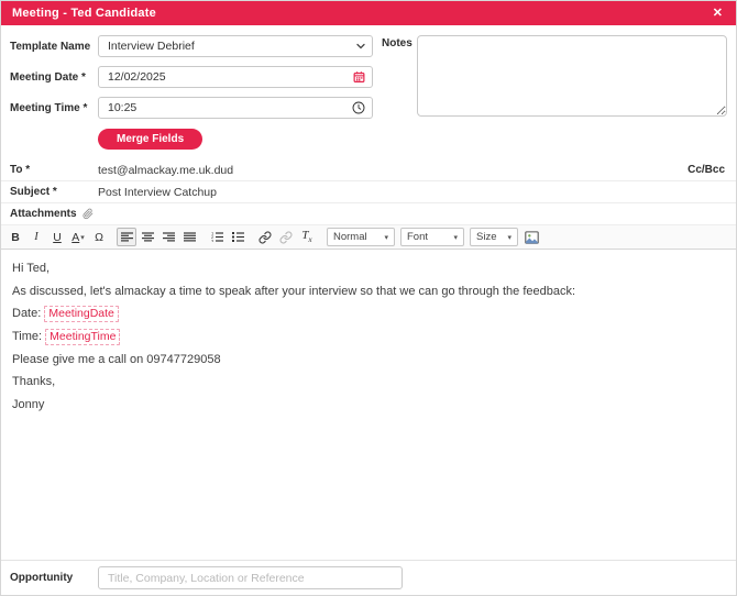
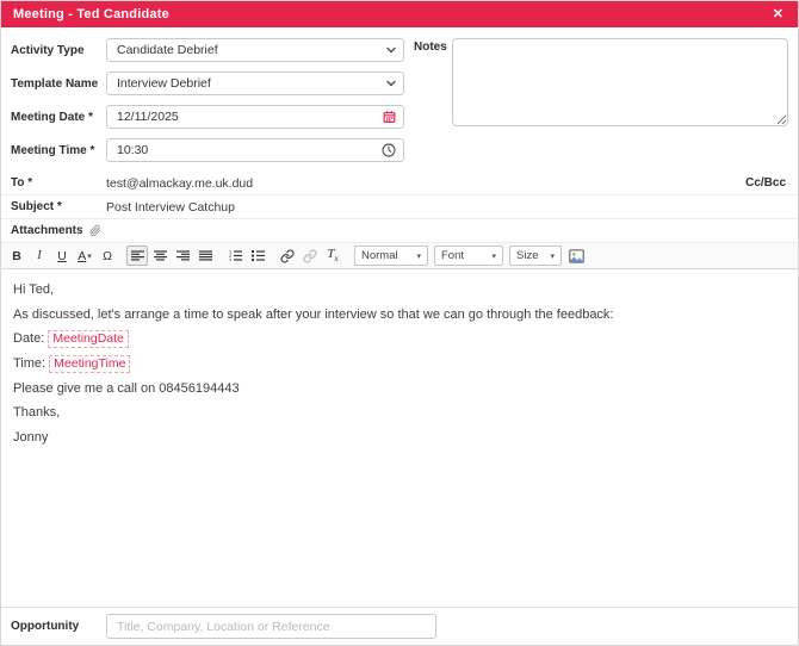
  Meeting - Ted Candidate
  ✕
+ Activity Type
+ Candidate Debrief
  Template Name
  Interview Debrief
  Meeting Date *
- 12/02/2025
+ 12/11/2025
  Meeting Time *
- 10:25
+ 10:30
- Merge Fields
  Notes
  To *
  test@almackay.me.uk.dud
  Cc/Bcc
  Subject *
  Post Interview Catchup
  Attachments
  B
  I
  U
  A
  Ω
  Tx
  Normal
  Font
  Size
  Hi Ted,
- As discussed, let's almackay a time to speak after your interview so that we can go through the feedback:
+ As discussed, let's arrange a time to speak after your interview so that we can go through the feedback:
  Date: MeetingDate
  Time: MeetingTime
- Please give me a call on 09747729058
+ Please give me a call on 08456194443
  Thanks,
  Jonny
  Opportunity
  Title, Company, Location or Reference
